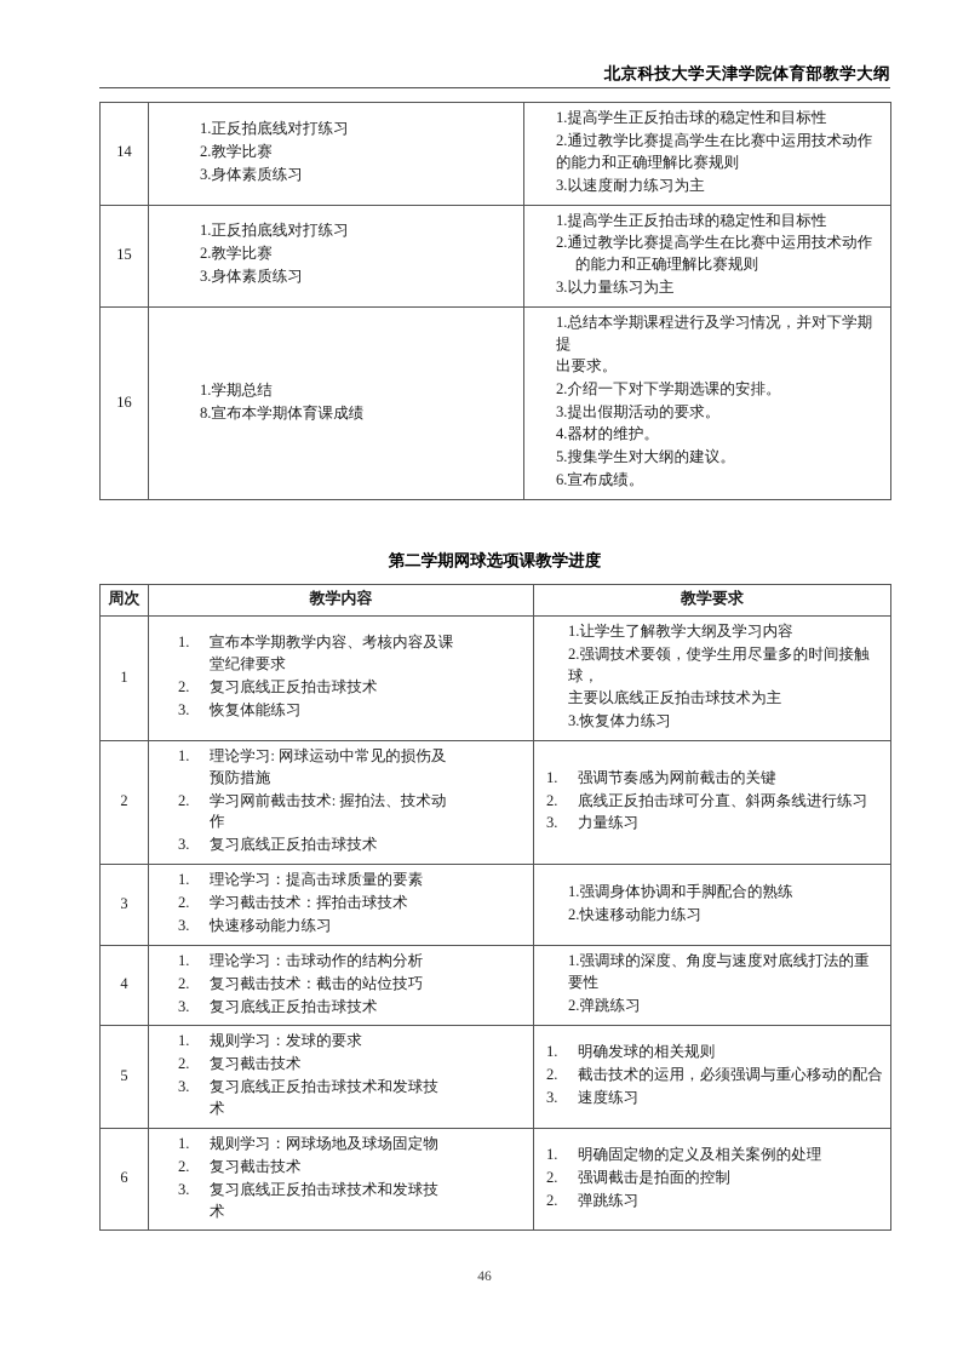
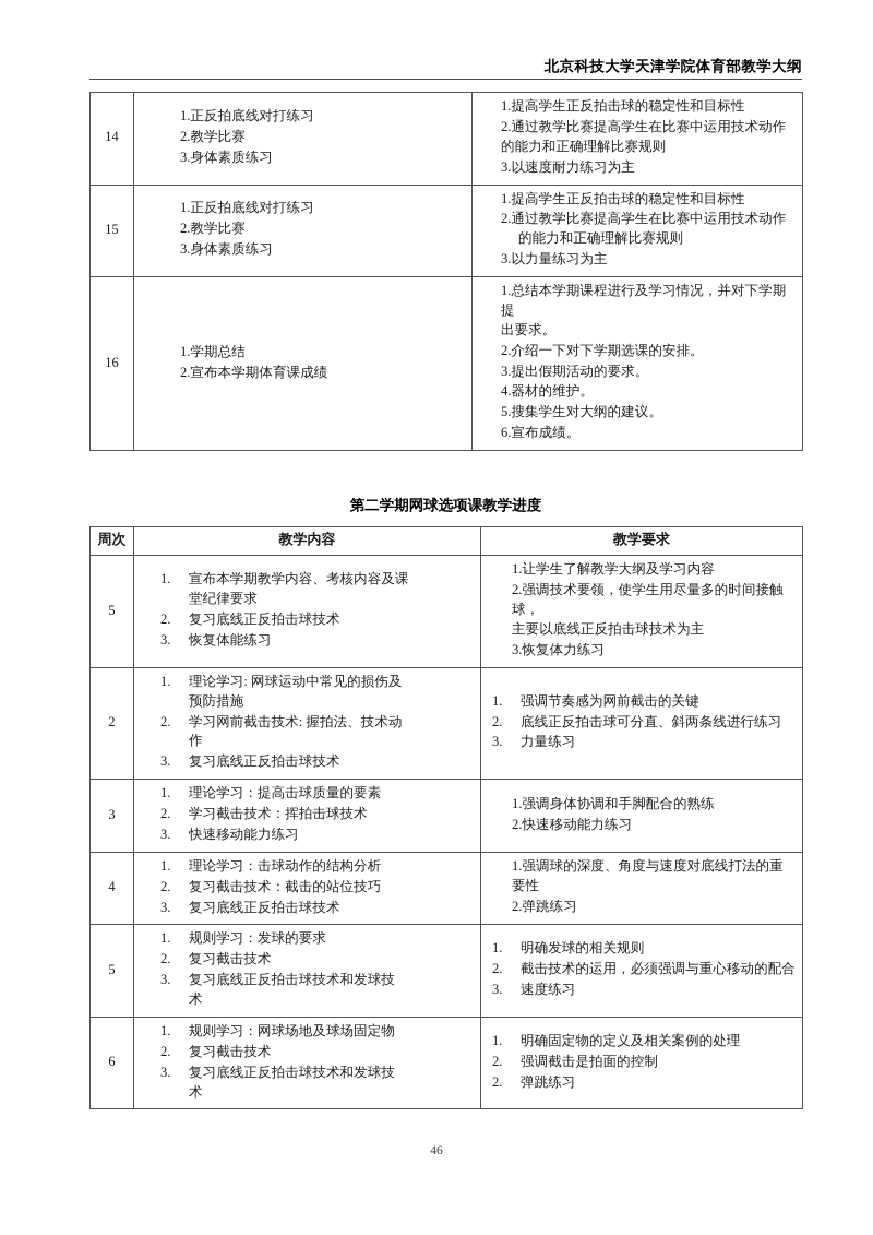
  北京科技大学天津学院体育部教学大纲
  14	1.正反拍底线对打练习2.教学比赛3.身体素质练习	1.提高学生正反拍击球的稳定性和目标性2.通过教学比赛提高学生在比赛中运用技术动作的能力和正确理解比赛规则3.以速度耐力练习为主
  15	1.正反拍底线对打练习2.教学比赛3.身体素质练习	1.提高学生正反拍击球的稳定性和目标性2.通过教学比赛提高学生在比赛中运用技术动作的能力和正确理解比赛规则3.以力量练习为主
- 16	1.学期总结8.宣布本学期体育课成绩	1.总结本学期课程进行及学习情况，并对下学期提出要求。2.介绍一下对下学期选课的安排。3.提出假期活动的要求。4.器材的维护。5.搜集学生对大纲的建议。6.宣布成绩。
+ 16	1.学期总结2.宣布本学期体育课成绩	1.总结本学期课程进行及学习情况，并对下学期提出要求。2.介绍一下对下学期选课的安排。3.提出假期活动的要求。4.器材的维护。5.搜集学生对大纲的建议。6.宣布成绩。
  第二学期网球选项课教学进度
  周次	教学内容	教学要求
- 1	1. 宣布本学期教学内容、考核内容及课堂纪律要求2. 复习底线正反拍击球技术3. 恢复体能练习	1.让学生了解教学大纲及学习内容2.强调技术要领，使学生用尽量多的时间接触球，主要以底线正反拍击球技术为主3.恢复体力练习
+ 5	1. 宣布本学期教学内容、考核内容及课堂纪律要求2. 复习底线正反拍击球技术3. 恢复体能练习	1.让学生了解教学大纲及学习内容2.强调技术要领，使学生用尽量多的时间接触球，主要以底线正反拍击球技术为主3.恢复体力练习
  2	1. 理论学习: 网球运动中常见的损伤及预防措施2. 学习网前截击技术: 握拍法、技术动作3. 复习底线正反拍击球技术	1. 强调节奏感为网前截击的关键2. 底线正反拍击球可分直、斜两条线进行练习3. 力量练习
  3	1. 理论学习：提高击球质量的要素2. 学习截击技术：挥拍击球技术3. 快速移动能力练习	1.强调身体协调和手脚配合的熟练2.快速移动能力练习
  4	1. 理论学习：击球动作的结构分析2. 复习截击技术：截击的站位技巧3. 复习底线正反拍击球技术	1.强调球的深度、角度与速度对底线打法的重要性2.弹跳练习
  5	1. 规则学习：发球的要求2. 复习截击技术3. 复习底线正反拍击球技术和发球技术	1. 明确发球的相关规则2. 截击技术的运用，必须强调与重心移动的配合3. 速度练习
  6	1. 规则学习：网球场地及球场固定物2. 复习截击技术3. 复习底线正反拍击球技术和发球技术	1. 明确固定物的定义及相关案例的处理2. 强调截击是拍面的控制2. 弹跳练习
  46
